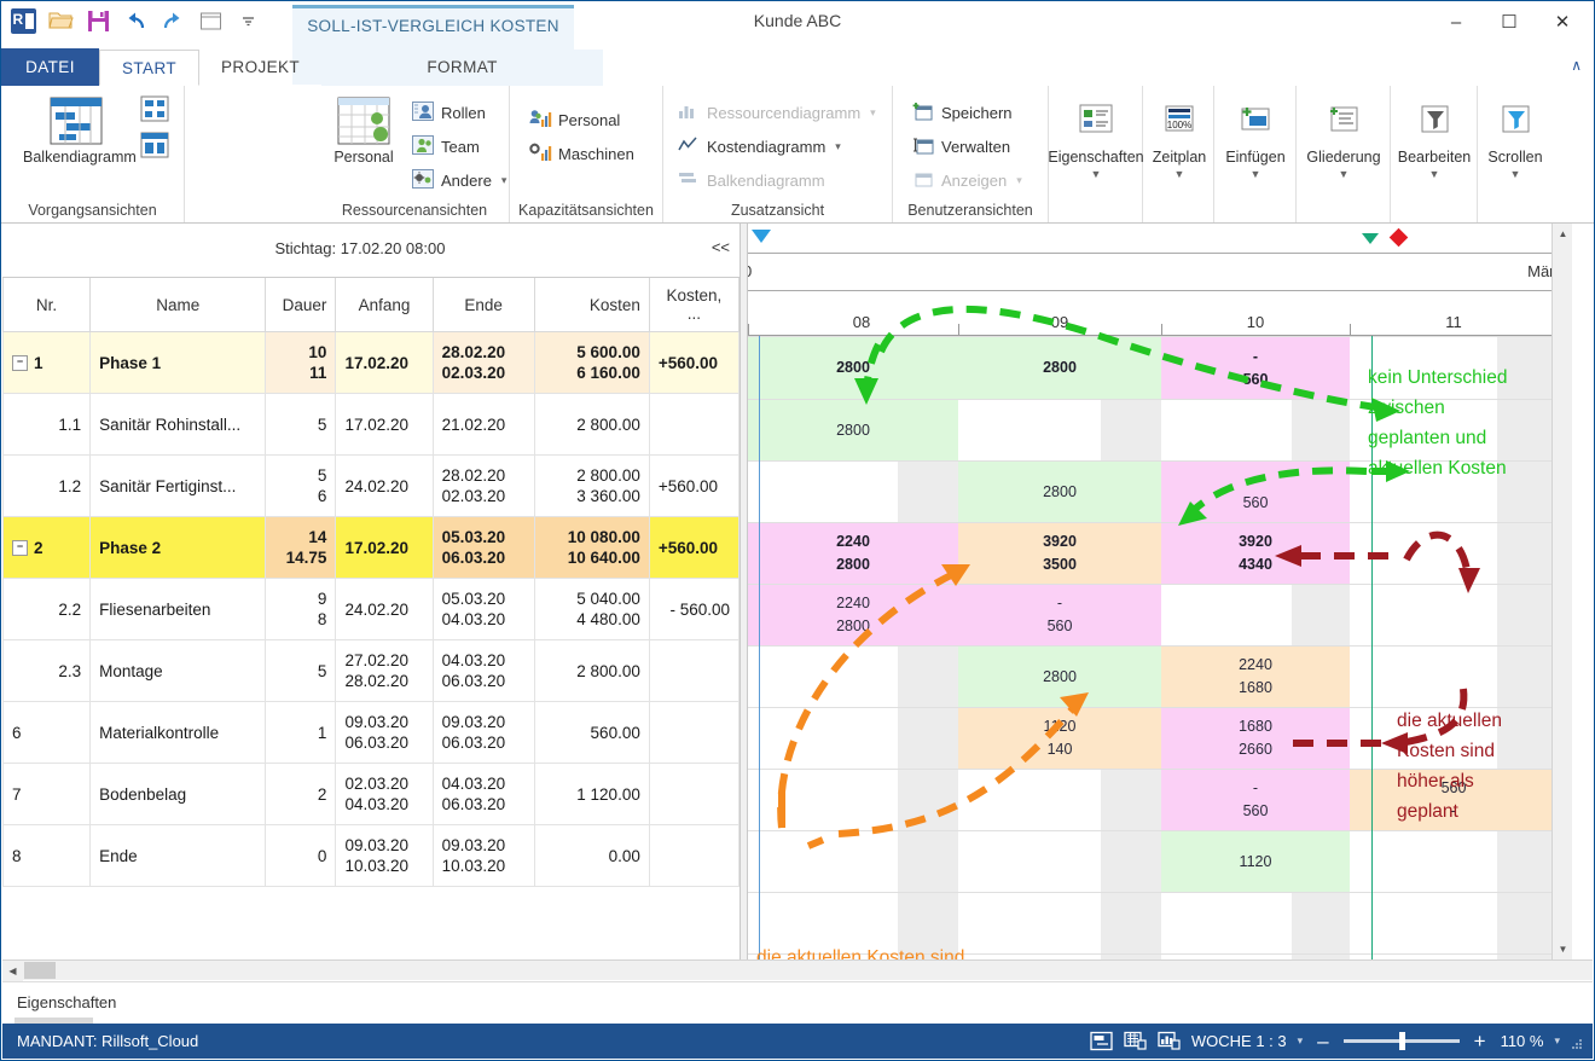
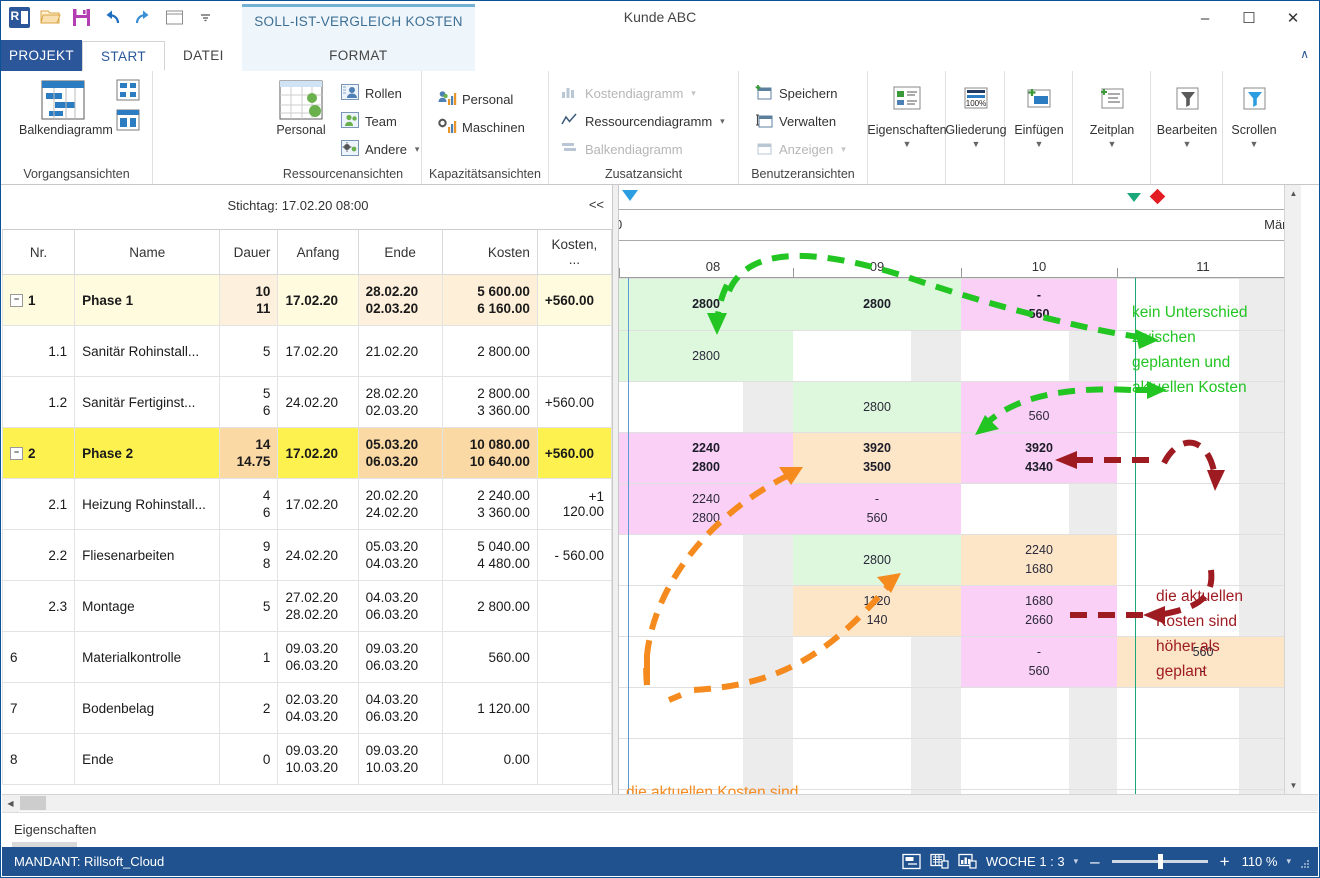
  Kunde ABC
  –
  ☐
  ✕
  SOLL-IST-VERGLEICH KOSTEN
- DATEI
+ PROJEKT
  START
- PROJEKT
+ DATEI
  FORMAT
  ∧
  Balkendiagramm
  Vorgangsansichten
  Personal
  Rollen
  Team
  Andere
  ▾
  Ressourcenansichten
  Personal
  Maschinen
  Kapazitätsansichten
- Ressourcendiagramm
+ Kostendiagramm
  ▾
- Kostendiagramm
+ Ressourcendiagramm
  ▾
  Balkendiagramm
  Zusatzansicht
  Speichern
  Verwalten
  Anzeigen
  ▾
  Benutzeransichten
  Eigenschaften
  ▼
  100%
- Zeitplan
+ Gliederung
  ▼
  Einfügen
  ▼
- Gliederung
+ Zeitplan
  ▼
  Bearbeiten
  ▼
  Scrollen
  ▼
  Stichtag: 17.02.20 08:00
  <<
  Nr.	Name	Dauer	Anfang	Ende	Kosten	Kosten, ...
  − 1	Phase 1	1011	17.02.20	28.02.2002.03.20	5 600.006 160.00	+560.00
  1.1	Sanitär Rohinstall...	5	17.02.20	21.02.20	2 800.00
  1.2	Sanitär Fertiginst...	56	24.02.20	28.02.2002.03.20	2 800.003 360.00	+560.00
  − 2	Phase 2	1414.75	17.02.20	05.03.2006.03.20	10 080.0010 640.00	+560.00
+ 2.1	Heizung Rohinstall...	46	17.02.20	20.02.2024.02.20	2 240.003 360.00	+1 120.00
  2.2	Fliesenarbeiten	98	24.02.20	05.03.2004.03.20	5 040.004 480.00	- 560.00
  2.3	Montage	5	27.02.2028.02.20	04.03.2006.03.20	2 800.00
  6	Materialkontrolle	1	09.03.2006.03.20	09.03.2006.03.20	560.00
  7	Bodenbelag	2	02.03.2004.03.20	04.03.2006.03.20	1 120.00
  8	Ende	0	09.03.2010.03.20	09.03.2010.03.20	0.00
  0
  08
  09
  10
  11
  2800
  2800
  -
  2800
  2800
  560
  2240
  2800
  3920
  3500
  3920
  4340
  2240
  2800
  -
  560
  2800
  2240
  1680
  120
  140
  1680
  2660
  -
  560
  560
  -
- 1120
  kein Unterschied
  zwischen
  geplanten und
  aktuellen Kosten
  die aktuellen
  Kosten sind
  höher als
  geplant
  die aktuellen Kosten sind
  ▲
  ▼
  ◀
  Eigenschaften
  MANDANT: Rillsoft_Cloud
  WOCHE 1 : 3
  ▾
  –
  +
  110 %
  ▾
